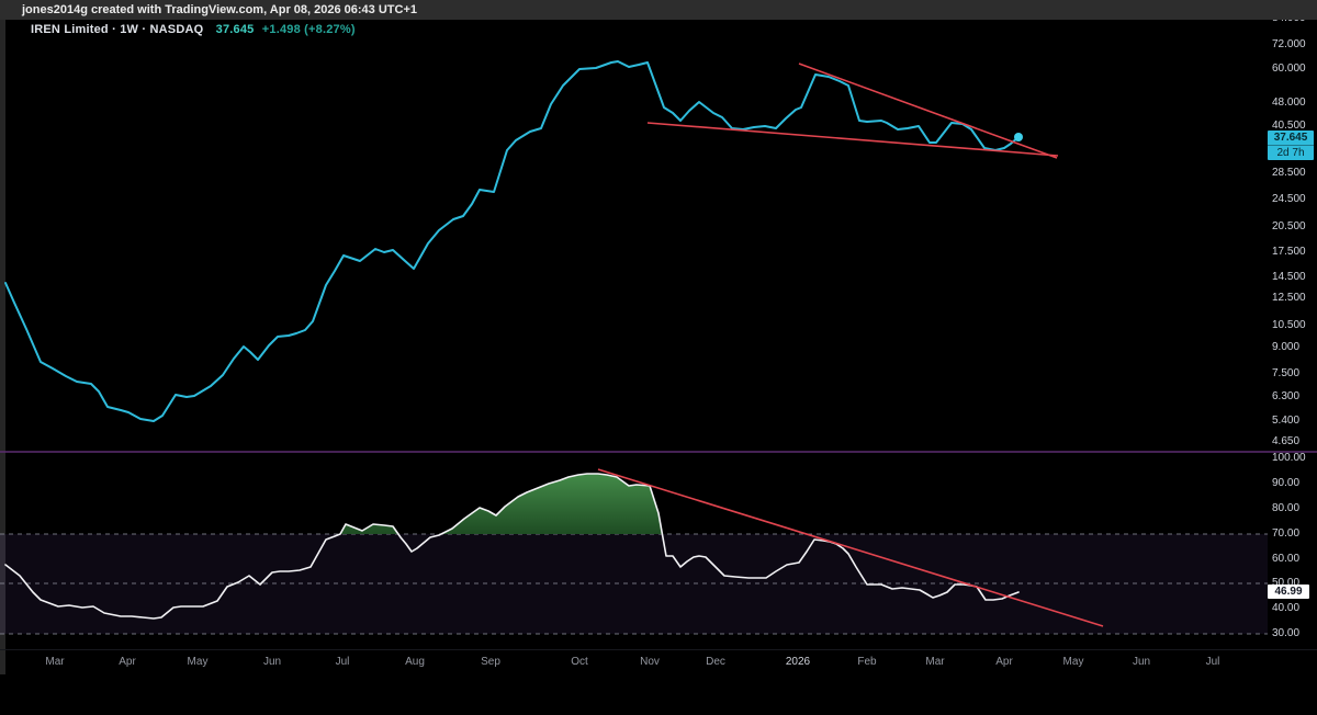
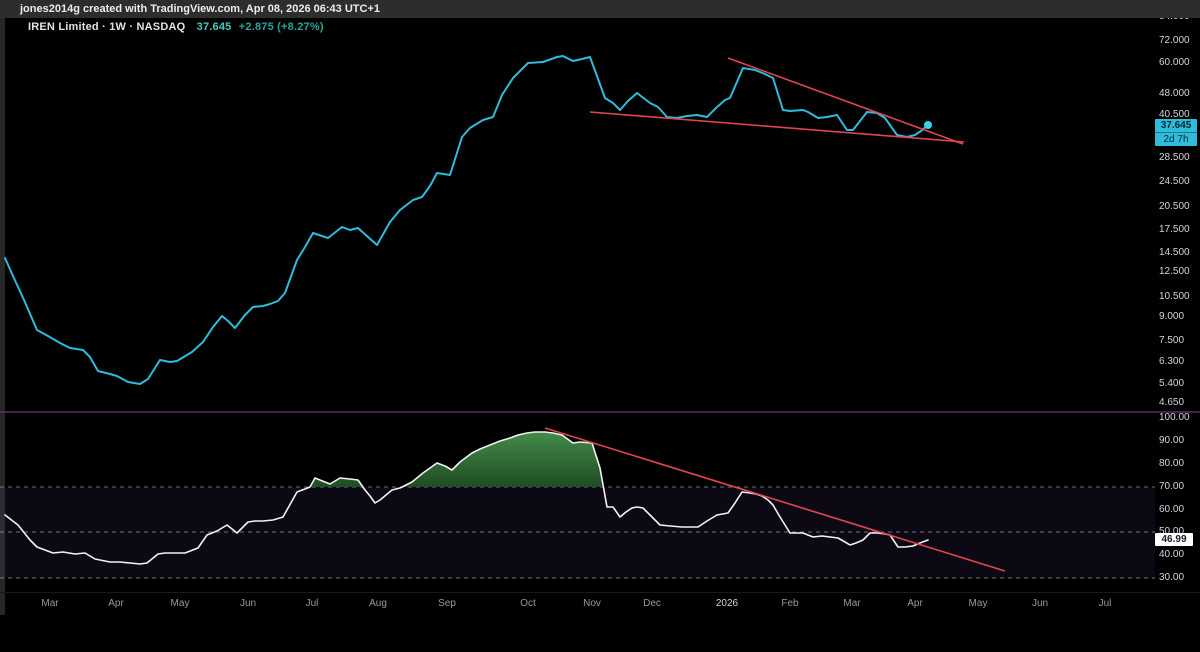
  jones2014g created with TradingView.com, Apr 08, 2026 06:43 UTC+1
  72.000
  60.000
  48.000
  40.500
  28.500
  24.500
  20.500
  17.500
  14.500
  12.500
  10.500
  9.000
  7.500
  6.300
  5.400
  4.650
  100.00
  90.00
  80.00
  70.00
  60.00
  50.00
  40.00
  30.00
  Mar
  Apr
  May
  Jun
  Jul
  Aug
  Sep
  Oct
  Nov
  Dec
  2026
  Feb
  Mar
  Apr
  May
  Jun
  Jul
- IREN Limited · 1W · NASDAQ 37.645 +1.498 (+8.27%)
+ IREN Limited · 1W · NASDAQ 37.645 +2.875 (+8.27%)
  37.645
  2d 7h
  46.99
